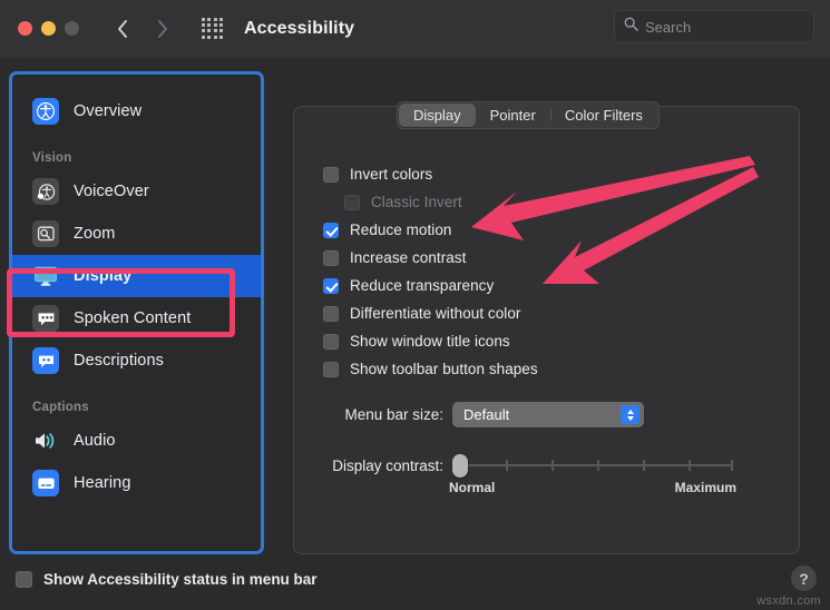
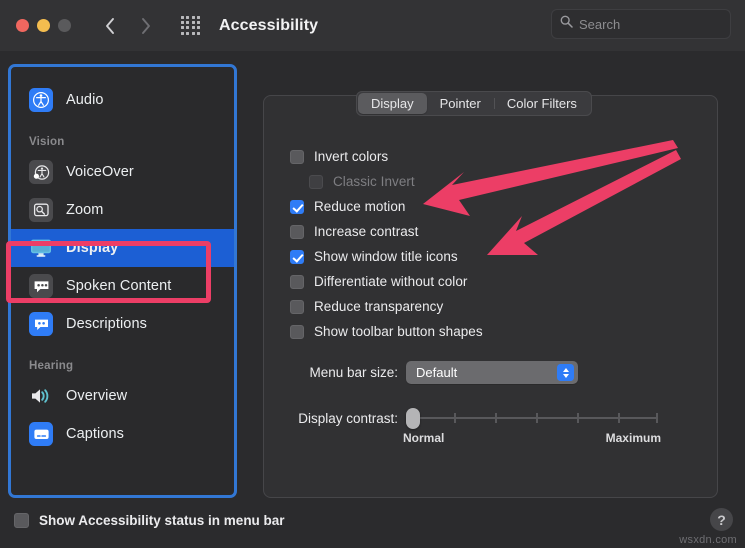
  Accessibility
  Search
- Overview
+ Audio
  Vision
  VoiceOver
  Zoom
  Display
  Spoken Content
  Descriptions
- Captions
+ Hearing
- Audio
+ Overview
- Hearing
+ Captions
  Display
  Pointer
  Color Filters
  Invert colors
  Classic Invert
  Reduce motion
  Increase contrast
- Reduce transparency
+ Show window title icons
  Differentiate without color
- Show window title icons
+ Reduce transparency
  Show toolbar button shapes
  Menu bar size:
  Default
  Display contrast:
  Normal
  Maximum
  Show Accessibility status in menu bar
  ?
  wsxdn.com
